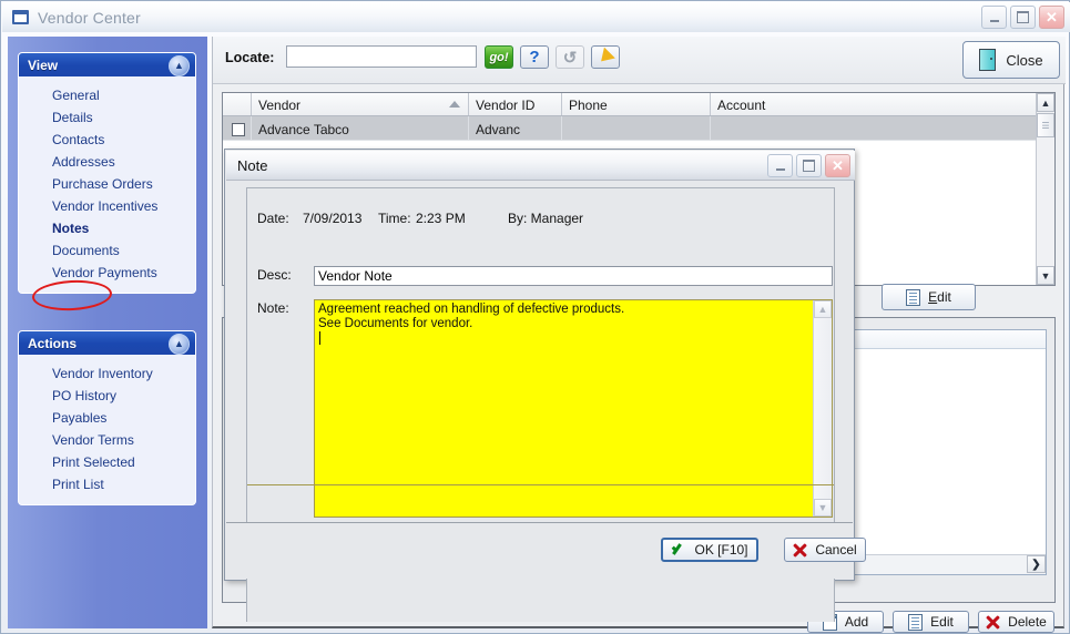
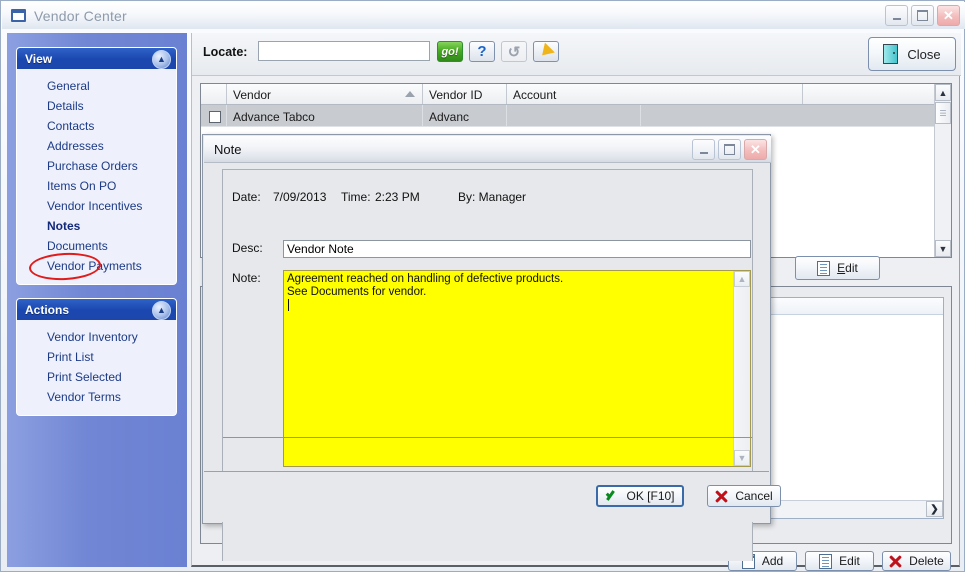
  Vendor Center
  ✕
  View
  ▲
  General
  Details
  Contacts
  Addresses
  Purchase Orders
+ Items On PO
  Vendor Incentives
  Notes
  Documents
  Vendor Payments
  Actions
  ▲
  Vendor Inventory
- PO History
- Payables
- Vendor Terms
+ Print List
  Print Selected
- Print List
+ Vendor Terms
  Locate:
  go!
  ?
  ↺
  Close
  Vendor
  Vendor ID
- Phone
  Account
  Advance Tabco
  Advanc
  ▲
  ☰
  ▼
  Edit
  ❯
  Add
  Edit
  Delete
  Note
  ✕
  Date:
  7/09/2013
  Time:
  2:23 PM
  By: Manager
  Desc:
  Vendor Note
  Note:
  Agreement reached on handling of defective products.
  See Documents for vendor.
  ▲
  ▼
  OK [F10]
  Cancel
